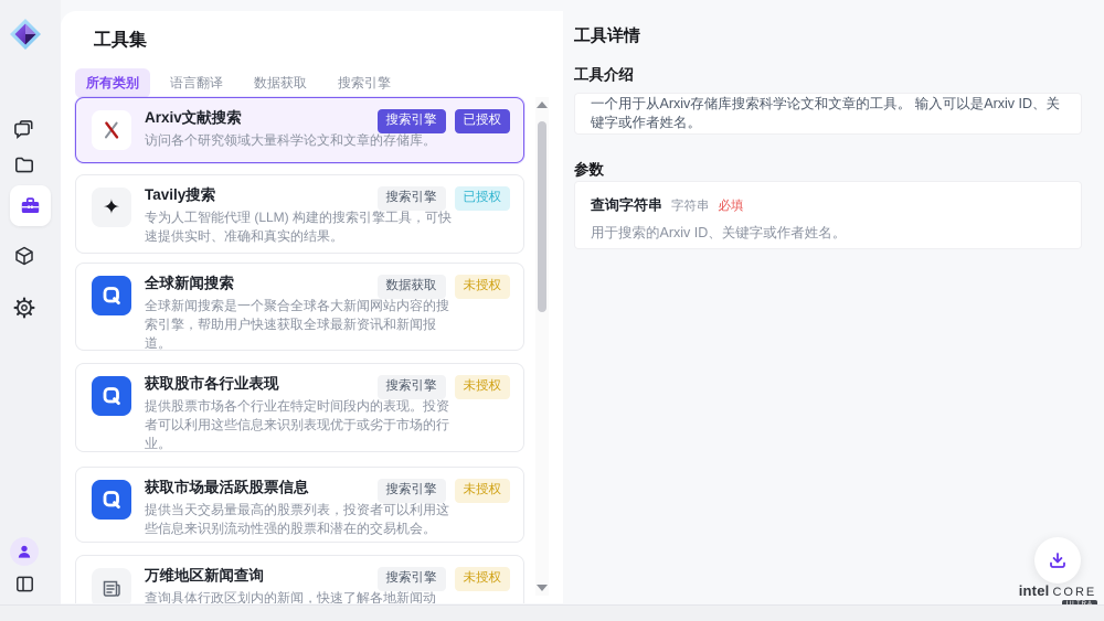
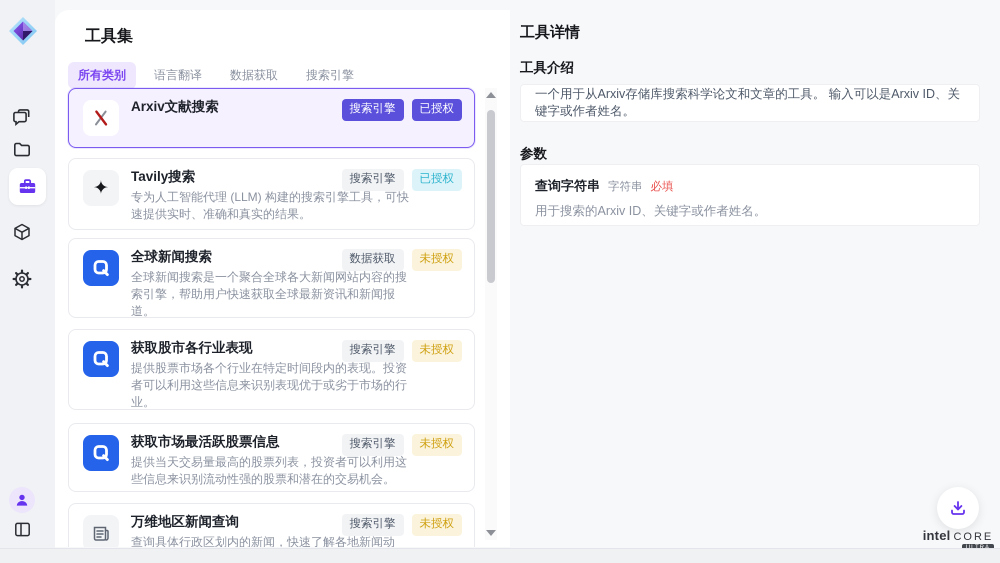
  工具集
  所有类别
  语言翻译
  数据获取
  搜索引擎
  Arxiv文献搜索
- 访问各个研究领域大量科学论文和文章的存储库。
  搜索引擎
  已授权
  ✦
  Tavily搜索
  专为人工智能代理 (LLM) 构建的搜索引擎工具，可快速提供实时、准确和真实的结果。
  搜索引擎
  已授权
  全球新闻搜索
  全球新闻搜索是一个聚合全球各大新闻网站内容的搜索引擎，帮助用户快速获取全球最新资讯和新闻报道。
  数据获取
  未授权
  获取股市各行业表现
  提供股票市场各个行业在特定时间段内的表现。投资者可以利用这些信息来识别表现优于或劣于市场的行业。
  搜索引擎
  未授权
  获取市场最活跃股票信息
  提供当天交易量最高的股票列表，投资者可以利用这些信息来识别流动性强的股票和潜在的交易机会。
  搜索引擎
  未授权
  万维地区新闻查询
  查询具体行政区划内的新闻，快速了解各地新闻动
  搜索引擎
  未授权
  工具详情
  工具介绍
  一个用于从Arxiv存储库搜索科学论文和文章的工具。 输入可以是Arxiv ID、关键字或作者姓名。
  参数
  查询字符串
  字符串
  必填
  用于搜索的Arxiv ID、关键字或作者姓名。
  intel
  CORE
